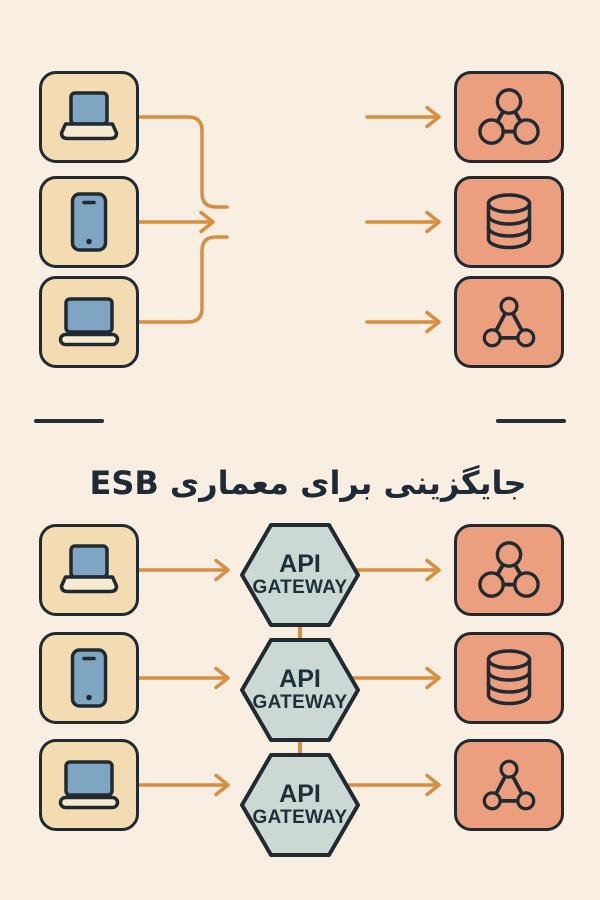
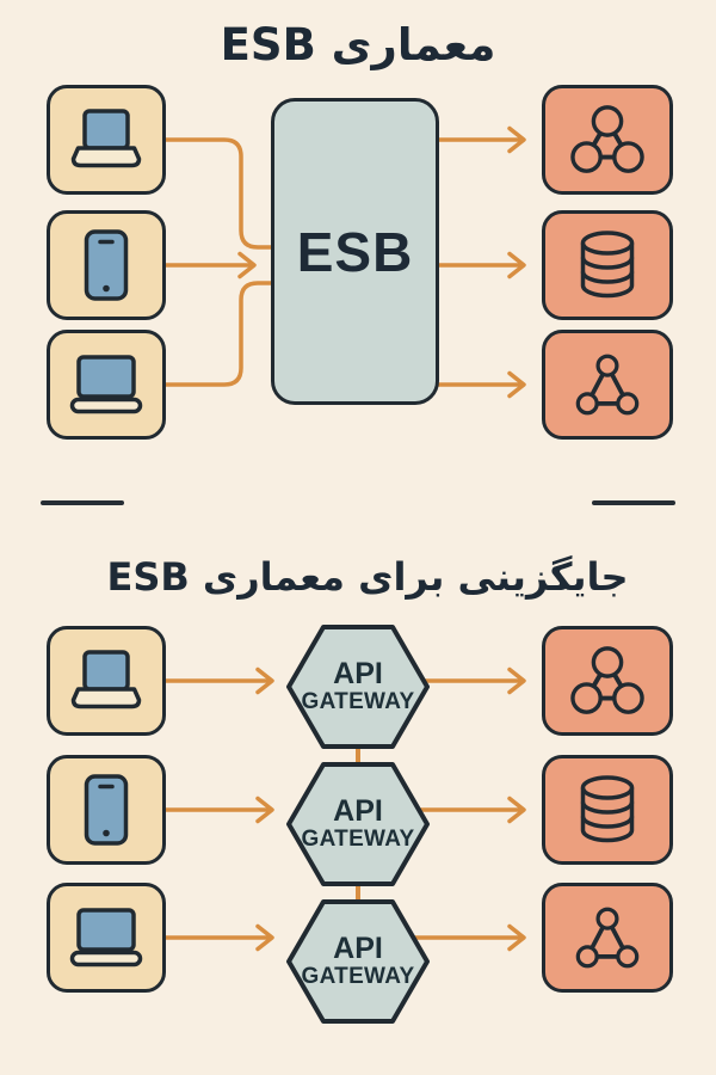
+ معماری ESB
+ ESB
  جایگزینی برای معماری ESB
  API
  GATEWAY
  API
  GATEWAY
  API
  GATEWAY
